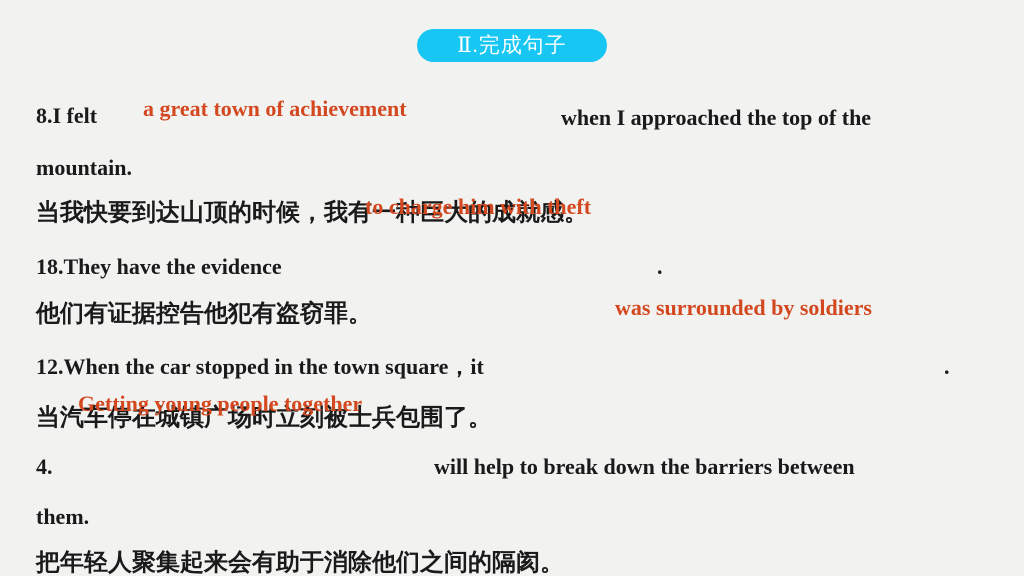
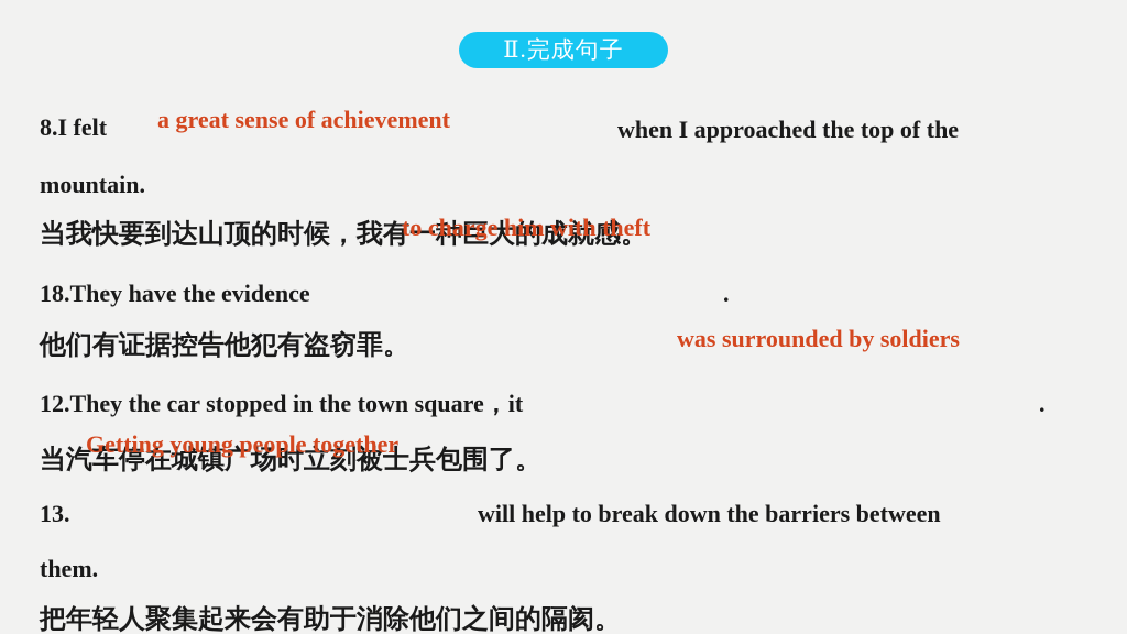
  Ⅱ.完成句子
  8.I felt
- a great town of achievement
+ a great sense of achievement
  when I approached the top of the
  mountain.
  当我快要到达山顶的时候，我有一种巨大的成就感。
  to charge him with theft
  18.They have the evidence
  .
  他们有证据控告他犯有盗窃罪。
  was surrounded by soldiers
- 12.When the car stopped in the town square，it
+ 12.They the car stopped in the town square，it
  .
  当汽车停在城镇广场时立刻被士兵包围了。
  Getting young people together
- 4.
+ 13.
  will help to break down the barriers between
  them.
  把年轻人聚集起来会有助于消除他们之间的隔阂。
